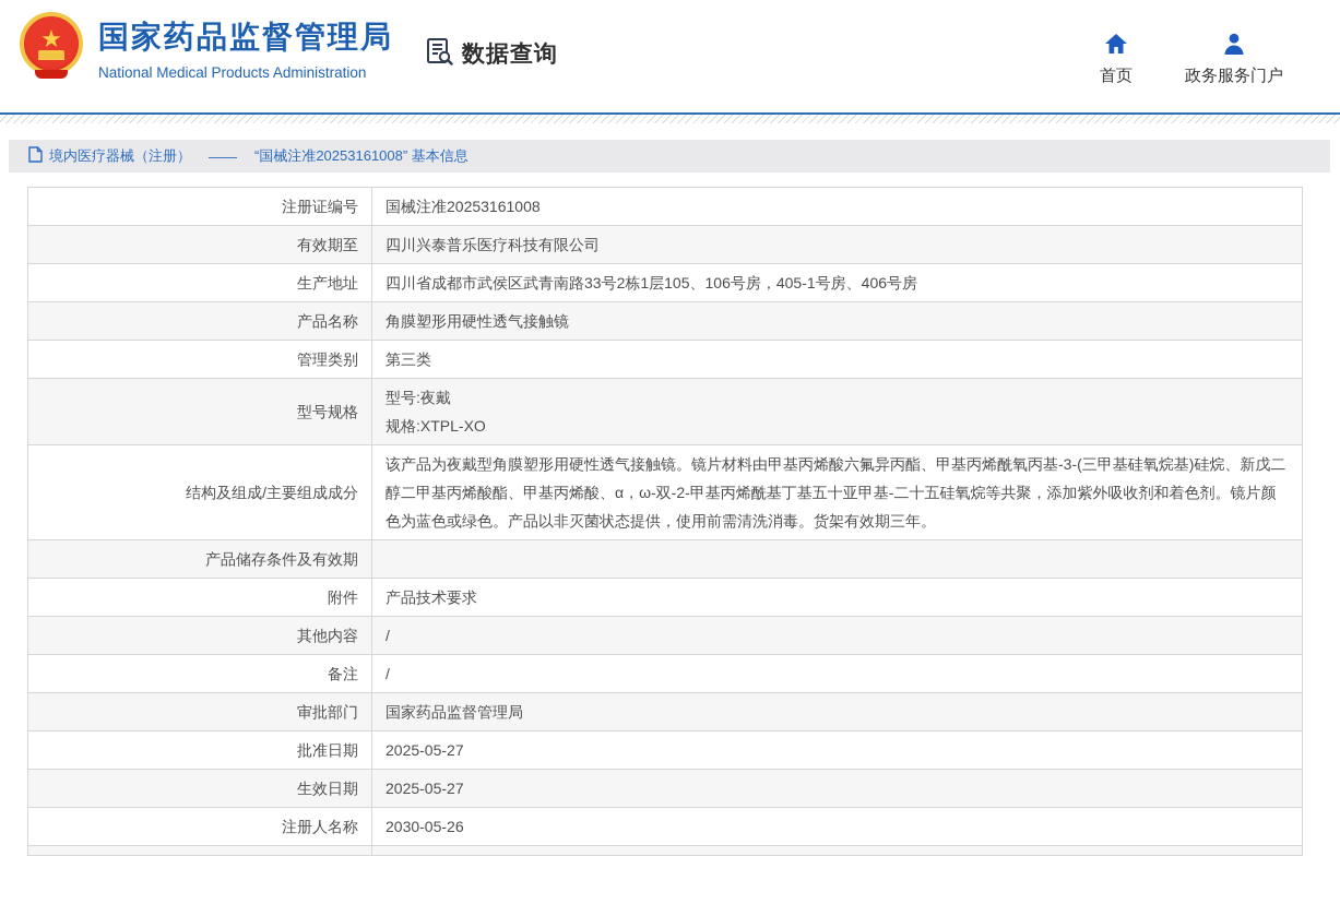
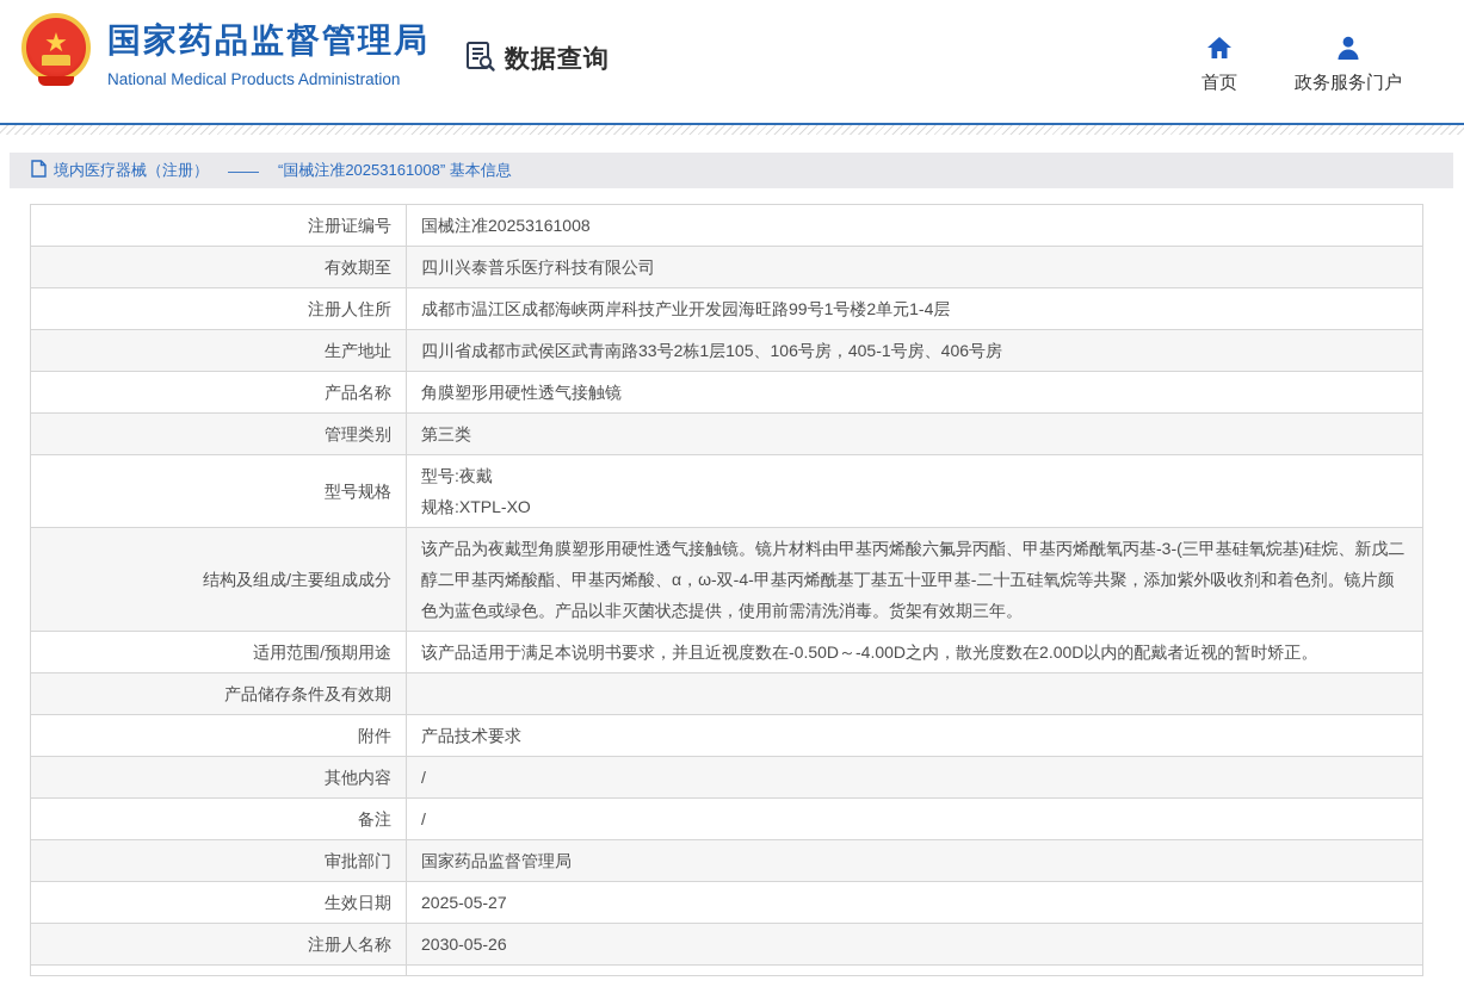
  ★
  国家药品监督管理局
  National Medical Products Administration
  数据查询
  首页
  政务服务门户
  境内医疗器械（注册）
  ——
  “国械注准20253161008” 基本信息
  注册证编号	国械注准20253161008
  有效期至	四川兴泰普乐医疗科技有限公司
+ 注册人住所	成都市温江区成都海峡两岸科技产业开发园海旺路99号1号楼2单元1-4层
  生产地址	四川省成都市武侯区武青南路33号2栋1层105、106号房，405-1号房、406号房
  产品名称	角膜塑形用硬性透气接触镜
  管理类别	第三类
  型号规格	型号:夜戴 规格:XTPL-XO
- 结构及组成/主要组成成分	该产品为夜戴型角膜塑形用硬性透气接触镜。镜片材料由甲基丙烯酸六氟异丙酯、甲基丙烯酰氧丙基-3-(三甲基硅氧烷基)硅烷、新戊二醇二甲基丙烯酸酯、甲基丙烯酸、α，ω-双-2-甲基丙烯酰基丁基五十亚甲基-二十五硅氧烷等共聚，添加紫外吸收剂和着色剂。镜片颜色为蓝色或绿色。产品以非灭菌状态提供，使用前需清洗消毒。货架有效期三年。
+ 结构及组成/主要组成成分	该产品为夜戴型角膜塑形用硬性透气接触镜。镜片材料由甲基丙烯酸六氟异丙酯、甲基丙烯酰氧丙基-3-(三甲基硅氧烷基)硅烷、新戊二醇二甲基丙烯酸酯、甲基丙烯酸、α，ω-双-4-甲基丙烯酰基丁基五十亚甲基-二十五硅氧烷等共聚，添加紫外吸收剂和着色剂。镜片颜色为蓝色或绿色。产品以非灭菌状态提供，使用前需清洗消毒。货架有效期三年。
+ 适用范围/预期用途	该产品适用于满足本说明书要求，并且近视度数在-0.50D～-4.00D之内，散光度数在2.00D以内的配戴者近视的暂时矫正。
  产品储存条件及有效期
  附件	产品技术要求
  其他内容	/
  备注	/
  审批部门	国家药品监督管理局
- 批准日期	2025-05-27
  生效日期	2025-05-27
  注册人名称	2030-05-26
